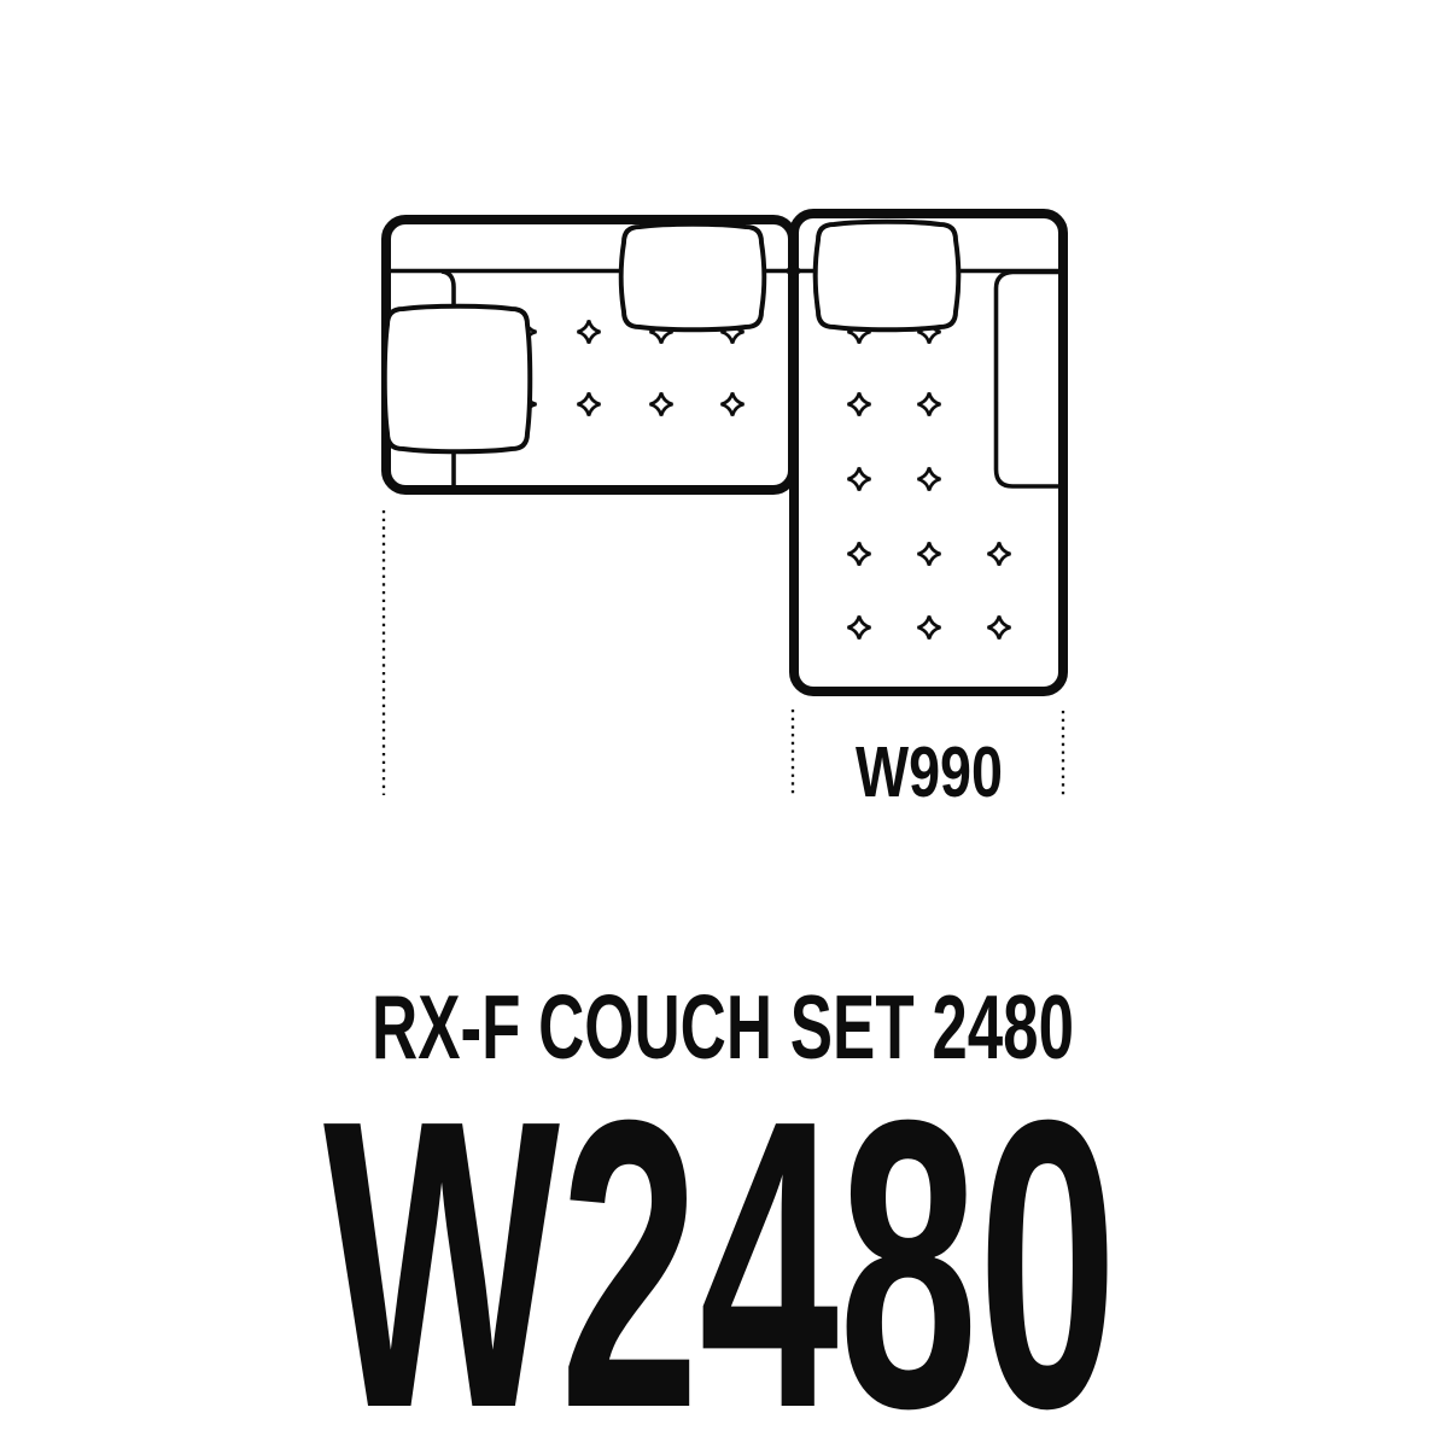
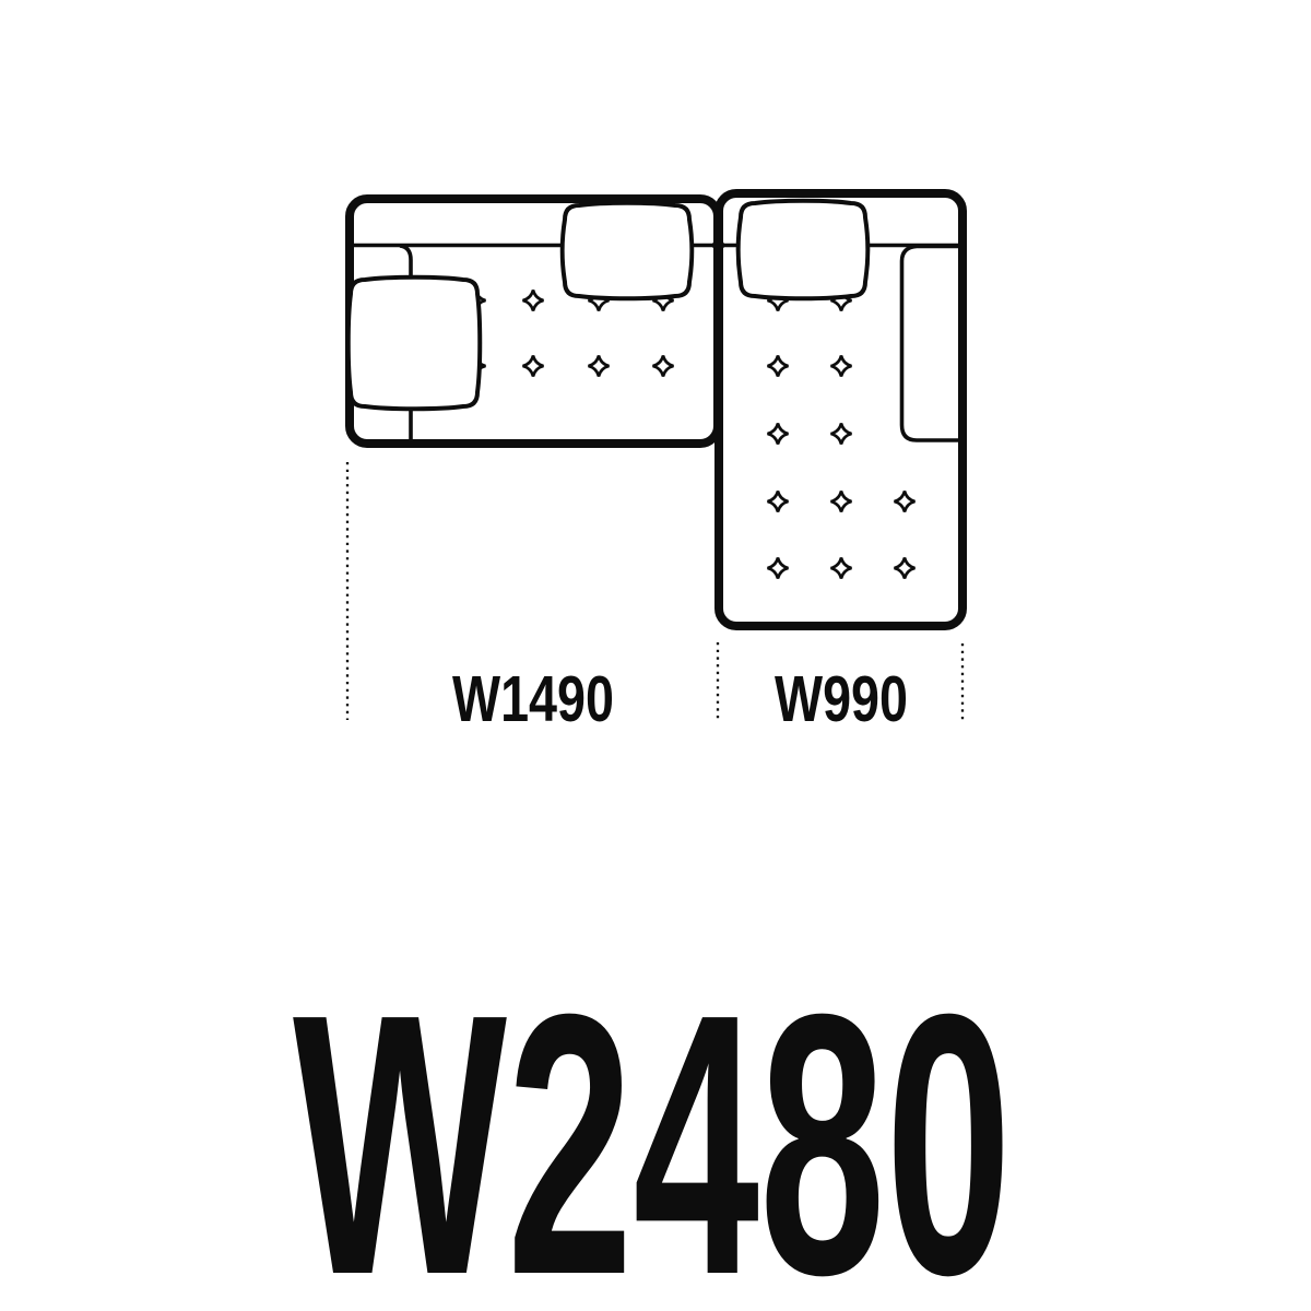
+ W1490
  W990
- RX-F COUCH SET 2480
  W2480
